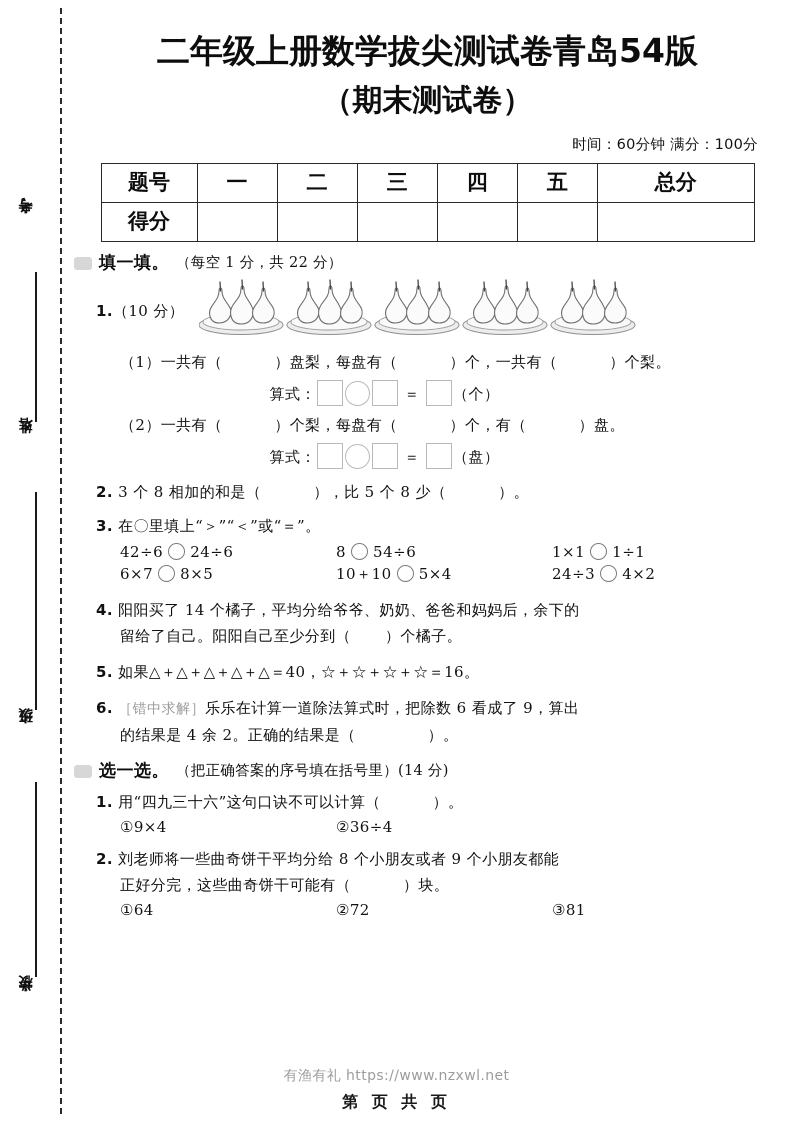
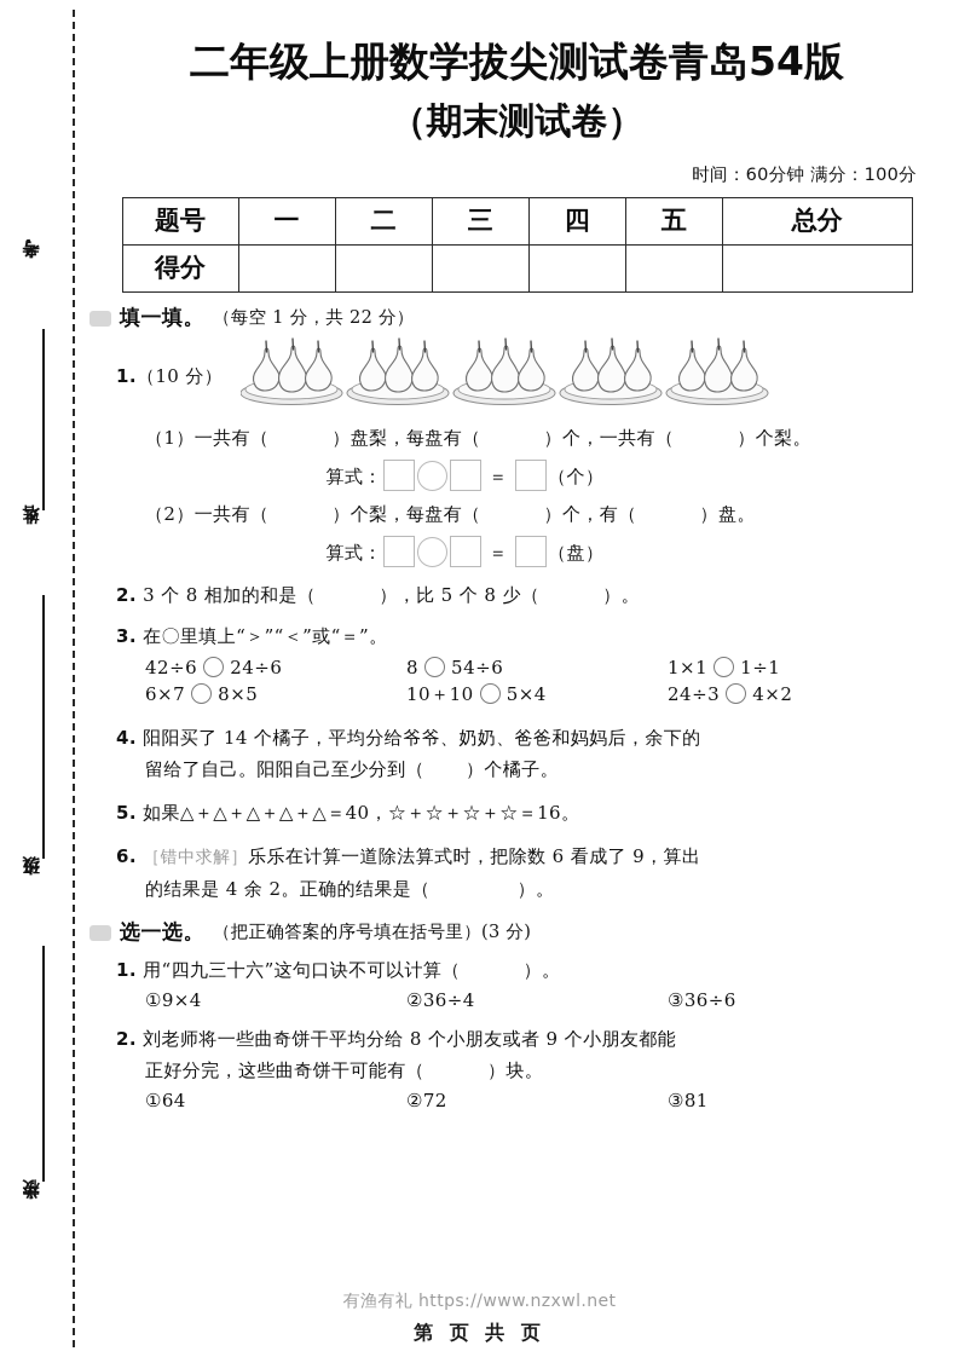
  二年级上册数学拔尖测试卷青岛54版
  （期末测试卷）
  时间：60分钟 满分：100分
  题号	一	二	三	四	五	总分
  得分
  填一填。
  （每空 1 分，共 22 分）
  1.（10 分）
  （1）一共有（ ）盘梨，每盘有（ ）个，一共有（ ）个梨。
  算式： ＝ （个）
  （2）一共有（ ）个梨，每盘有（ ）个，有（ ）盘。
  算式： ＝ （盘）
  2. 3 个 8 相加的和是（ ），比 5 个 8 少（ ）。
  3. 在〇里填上“＞”“＜”或“＝”。
  42÷6 24÷6
  8 54÷6
  1×1 1÷1
  6×7 8×5
  10＋10 5×4
  24÷3 4×2
  4. 阳阳买了 14 个橘子，平均分给爷爷、奶奶、爸爸和妈妈后，余下的
  留给了自己。阳阳自己至少分到（ ）个橘子。
  5. 如果△＋△＋△＋△＋△＝40，☆＋☆＋☆＋☆＝16。
  6. ［错中求解］乐乐在计算一道除法算式时，把除数 6 看成了 9，算出
  的结果是 4 余 2。正确的结果是（ ）。
  选一选。
- （把正确答案的序号填在括号里）(14 分)
+ （把正确答案的序号填在括号里）(3 分)
  1. 用“四九三十六”这句口诀不可以计算（ ）。
  ①9×4
  ②36÷4
+ ③36÷6
  2. 刘老师将一些曲奇饼干平均分给 8 个小朋友或者 9 个小朋友都能
  正好分完，这些曲奇饼干可能有（ ）块。
  ①64
  ②72
  ③81
  有渔有礼 https://www.nzxwl.net
  第 页 共 页
